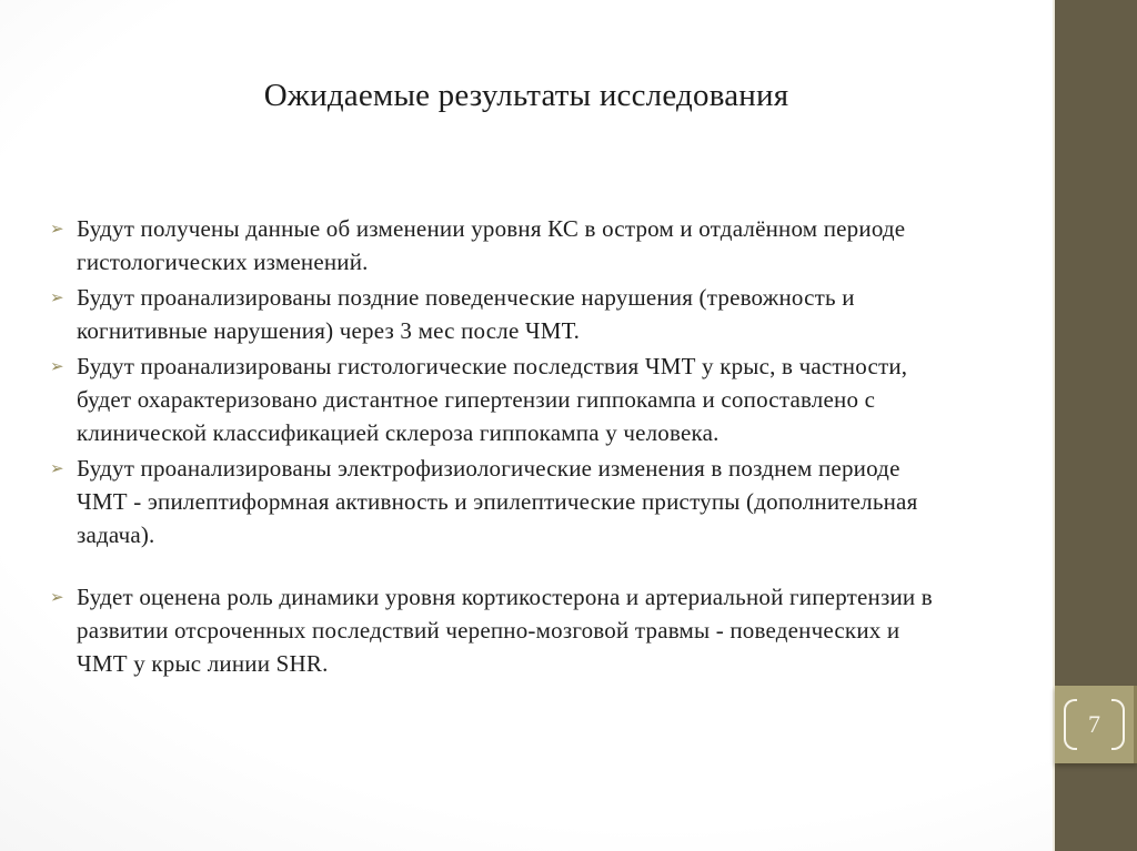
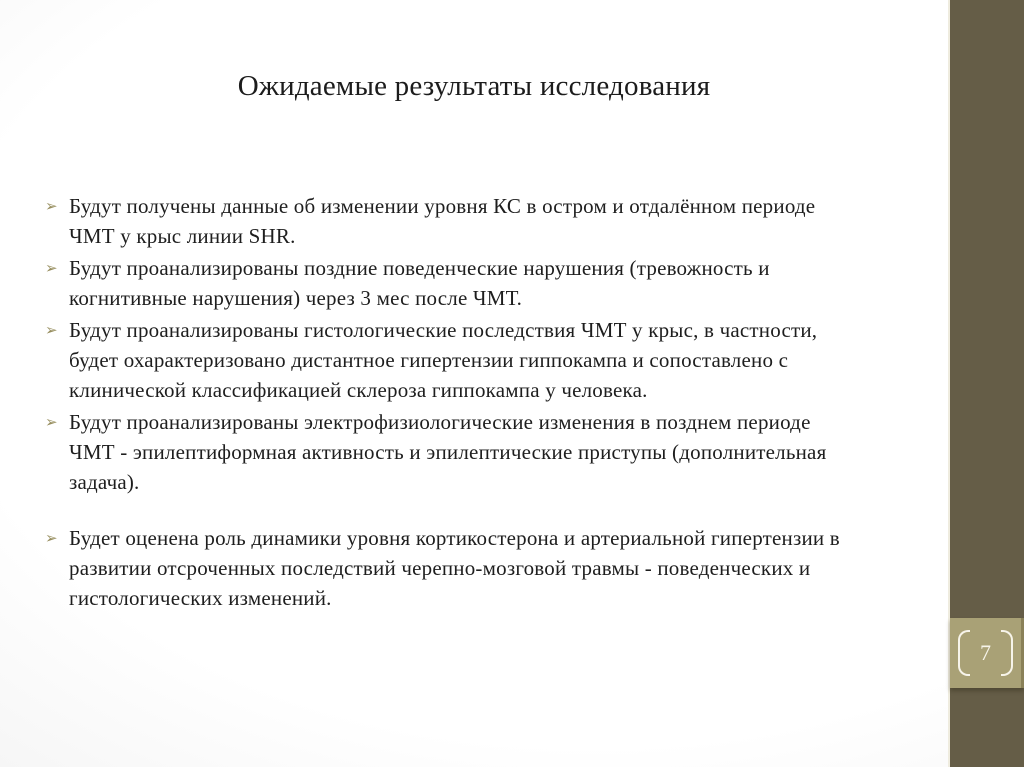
  Ожидаемые результаты исследования
  ➢
  Будут получены данные об изменении уровня КС в остром и отдалённом периоде
- гистологических изменений.
+ ЧМТ у крыс линии SHR.
  ➢
  Будут проанализированы поздние поведенческие нарушения (тревожность и
  когнитивные нарушения) через 3 мес после ЧМТ.
  ➢
  Будут проанализированы гистологические последствия ЧМТ у крыс, в частности,
  будет охарактеризовано дистантное гипертензии гиппокампа и сопоставлено с
  клинической классификацией склероза гиппокампа у человека.
  ➢
  Будут проанализированы электрофизиологические изменения в позднем периоде
  ЧМТ - эпилептиформная активность и эпилептические приступы (дополнительная
  задача).
  ➢
  Будет оценена роль динамики уровня кортикостерона и артериальной гипертензии в
  развитии отсроченных последствий черепно-мозговой травмы - поведенческих и
- ЧМТ у крыс линии SHR.
+ гистологических изменений.
  7
